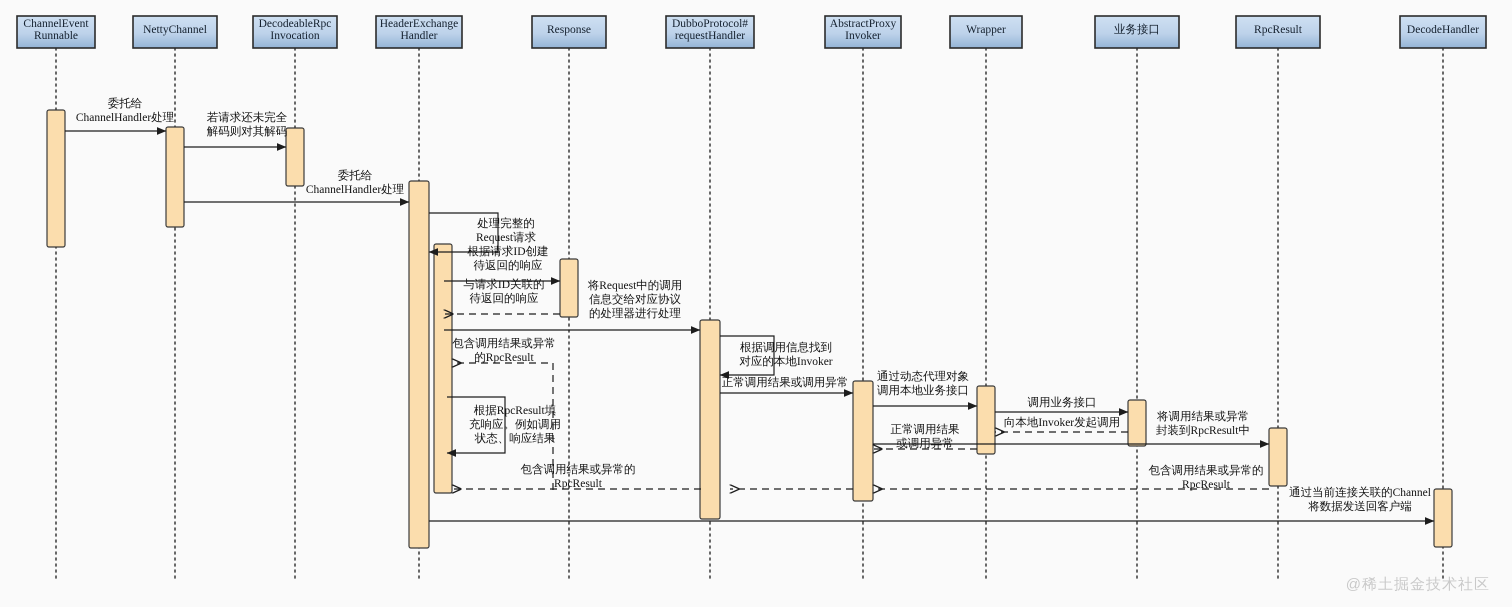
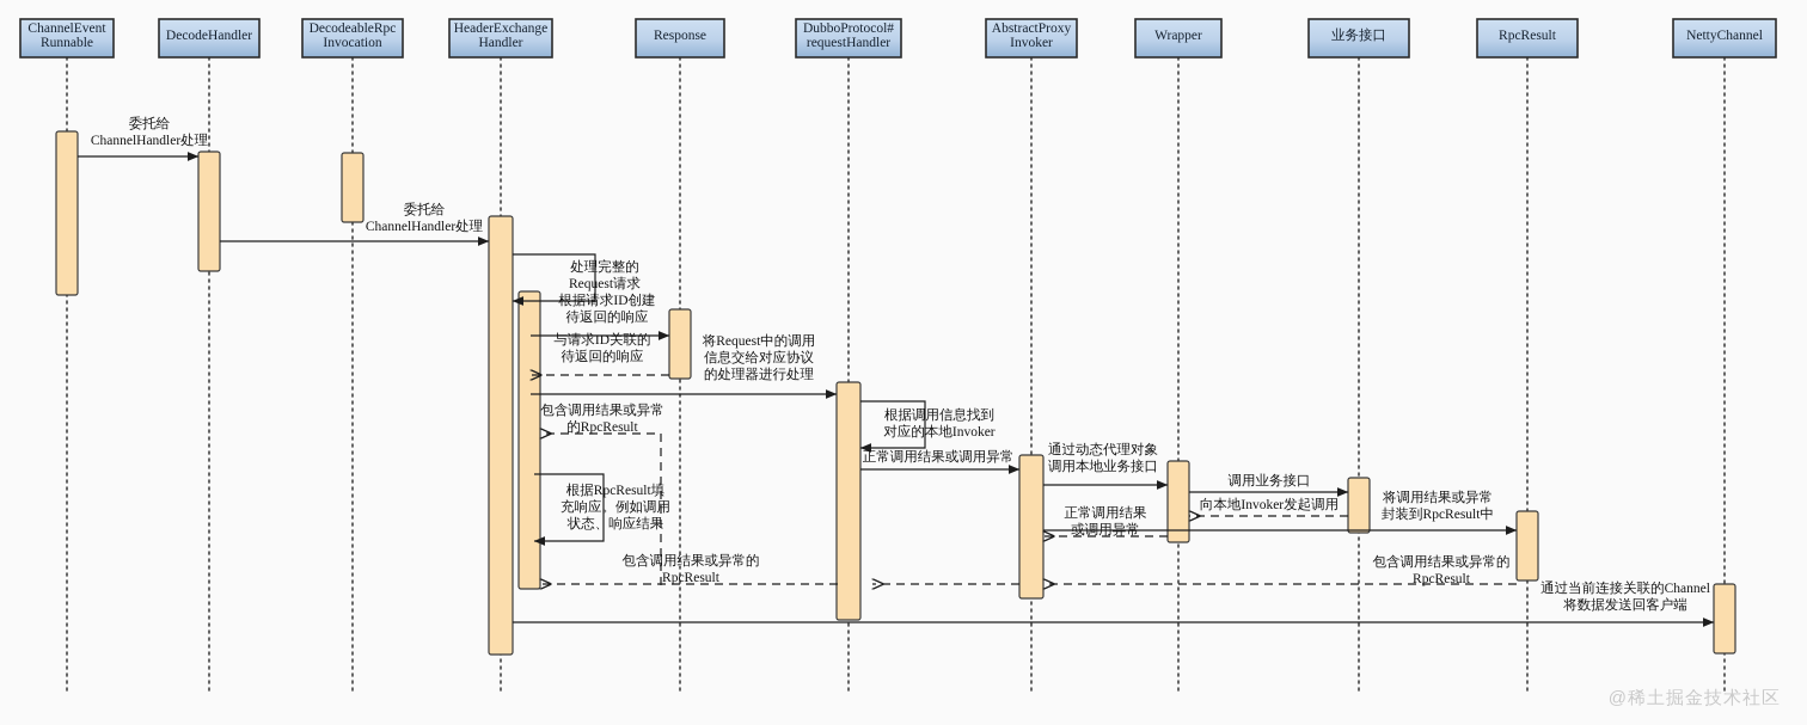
  委托给 ChannelHandler处理
- 若请求还未完全解码则对其解码
  委托给 ChannelHandler处理
  处理完整的 Request请求
  根据请求ID创建待返回的响应
  与请求ID关联的待返回的响应
  将Request中的调用信息交给对应协议的处理器进行处理
  根据调用信息找到对应的本地Invoker
  正常调用结果或调用异常
  通过动态代理对象调用本地业务接口
  调用业务接口
  向本地Invoker发起调用
  将调用结果或异常封装到RpcResult中
  包含调用结果或异常的 RpcResult
  包含调用结果或异常的 RpcResult
  包含调用结果或异常的RpcResult
  根据RpcResult填充响应。例如调用状态、响应结果
  通过当前连接关联的Channel 将数据发送回客户端
  ChannelEvent Runnable
- NettyChannel
+ DecodeHandler
  DecodeableRpc Invocation
  HeaderExchange Handler
  Response
  DubboProtocol# requestHandler
  AbstractProxy Invoker
  Wrapper
  业务接口
  RpcResult
- DecodeHandler
+ NettyChannel
  @稀土掘金技术社区
